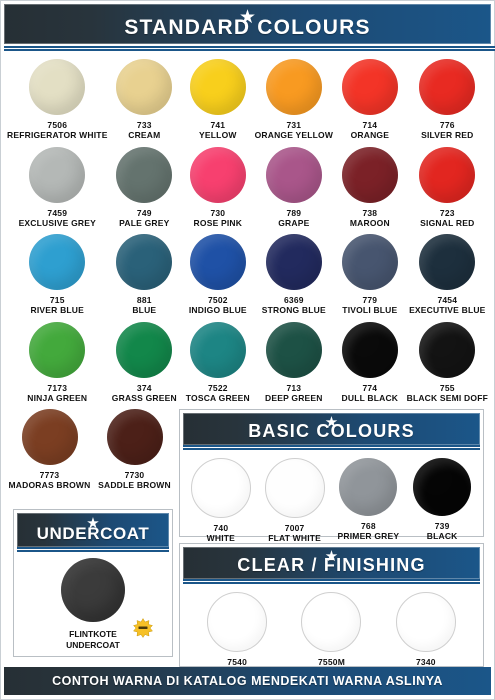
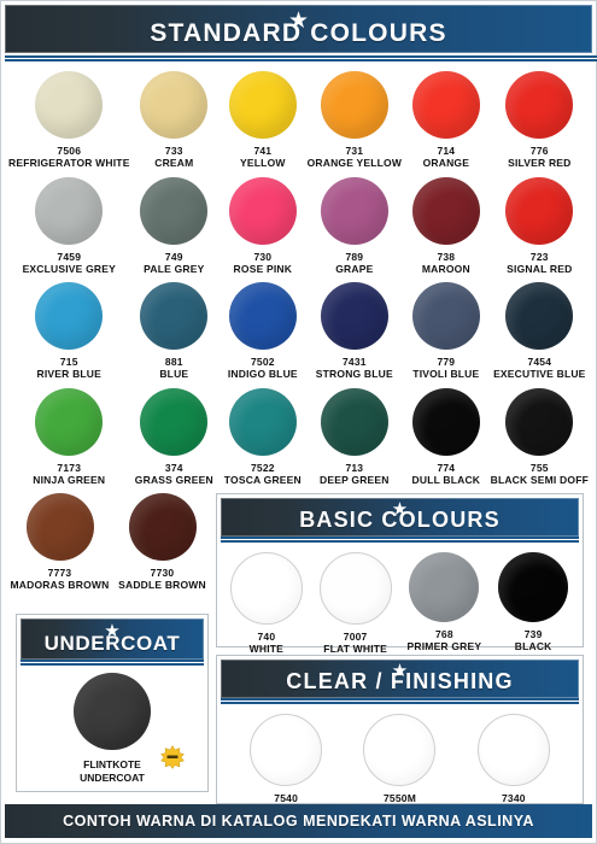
  ★
  STANDARD COLOURS
  7506
  REFRIGERATOR WHITE
  733
  CREAM
  741
  YELLOW
  731
  ORANGE YELLOW
  714
  ORANGE
  776
  SILVER RED
  7459
  EXCLUSIVE GREY
  749
  PALE GREY
  730
  ROSE PINK
  789
  GRAPE
  738
  MAROON
  723
  SIGNAL RED
  715
  RIVER BLUE
  881
  BLUE
  7502
  INDIGO BLUE
- 6369
+ 7431
  STRONG BLUE
  779
  TIVOLI BLUE
  7454
  EXECUTIVE BLUE
  7173
  NINJA GREEN
  374
  GRASS GREEN
  7522
  TOSCA GREEN
  713
  DEEP GREEN
  774
  DULL BLACK
  755
  BLACK SEMI DOFF
  7773
  MADORAS BROWN
  7730
  SADDLE BROWN
  ★
  UNDERCOAT
  FLINTKOTE
  UNDERCOAT
  ★
  BASIC COLOURS
  740
  WHITE
  7007
  FLAT WHITE
  768
  PRIMER GREY
  739
  BLACK
  ★
  CLEAR / FINISHING
  7540
  7550M
  7340
  CONTOH WARNA DI KATALOG MENDEKATI WARNA ASLINYA
